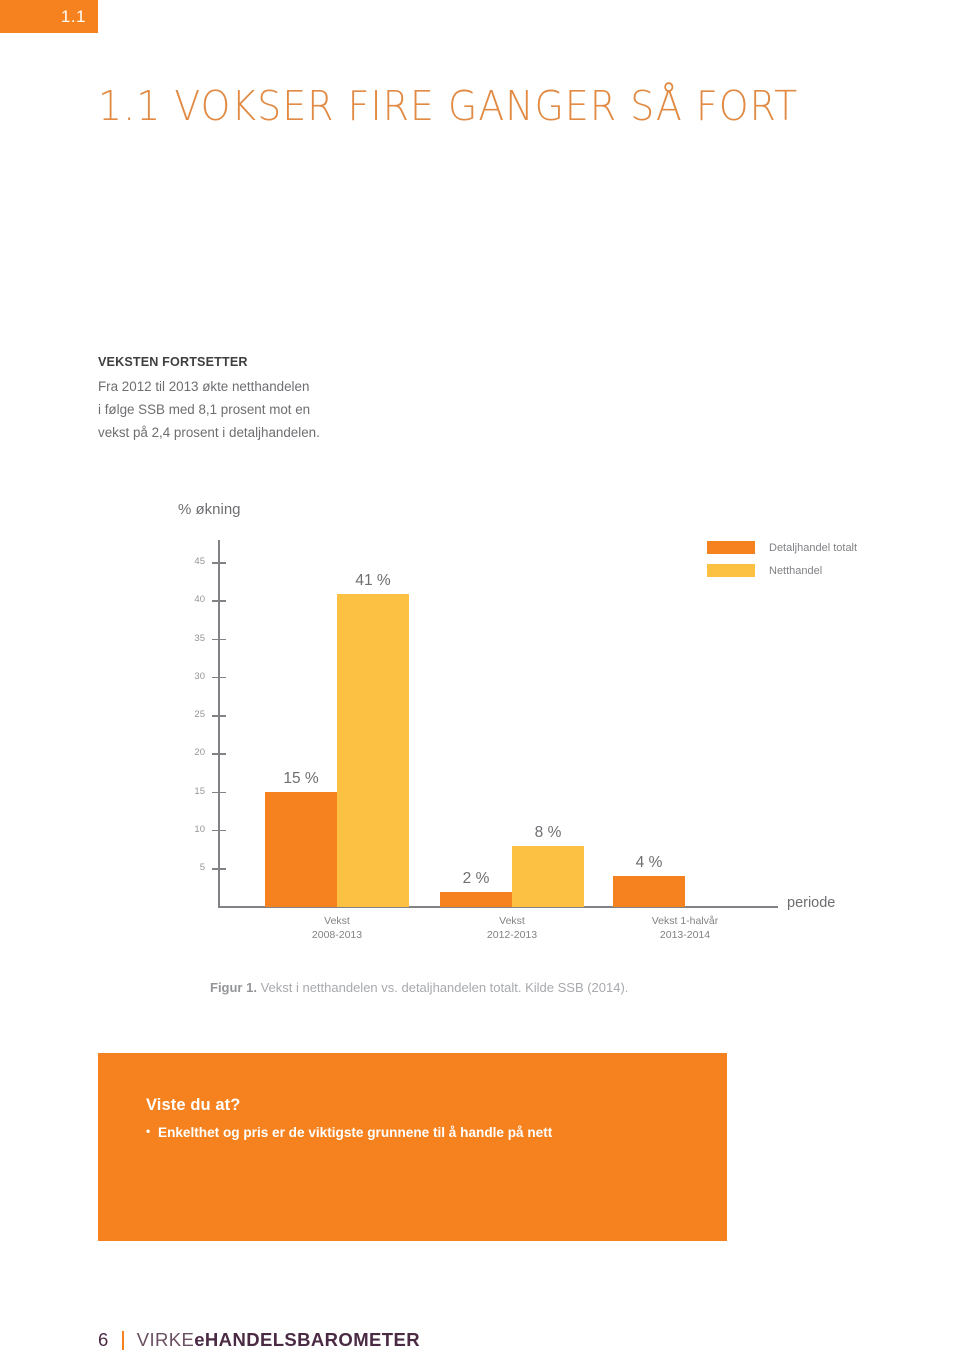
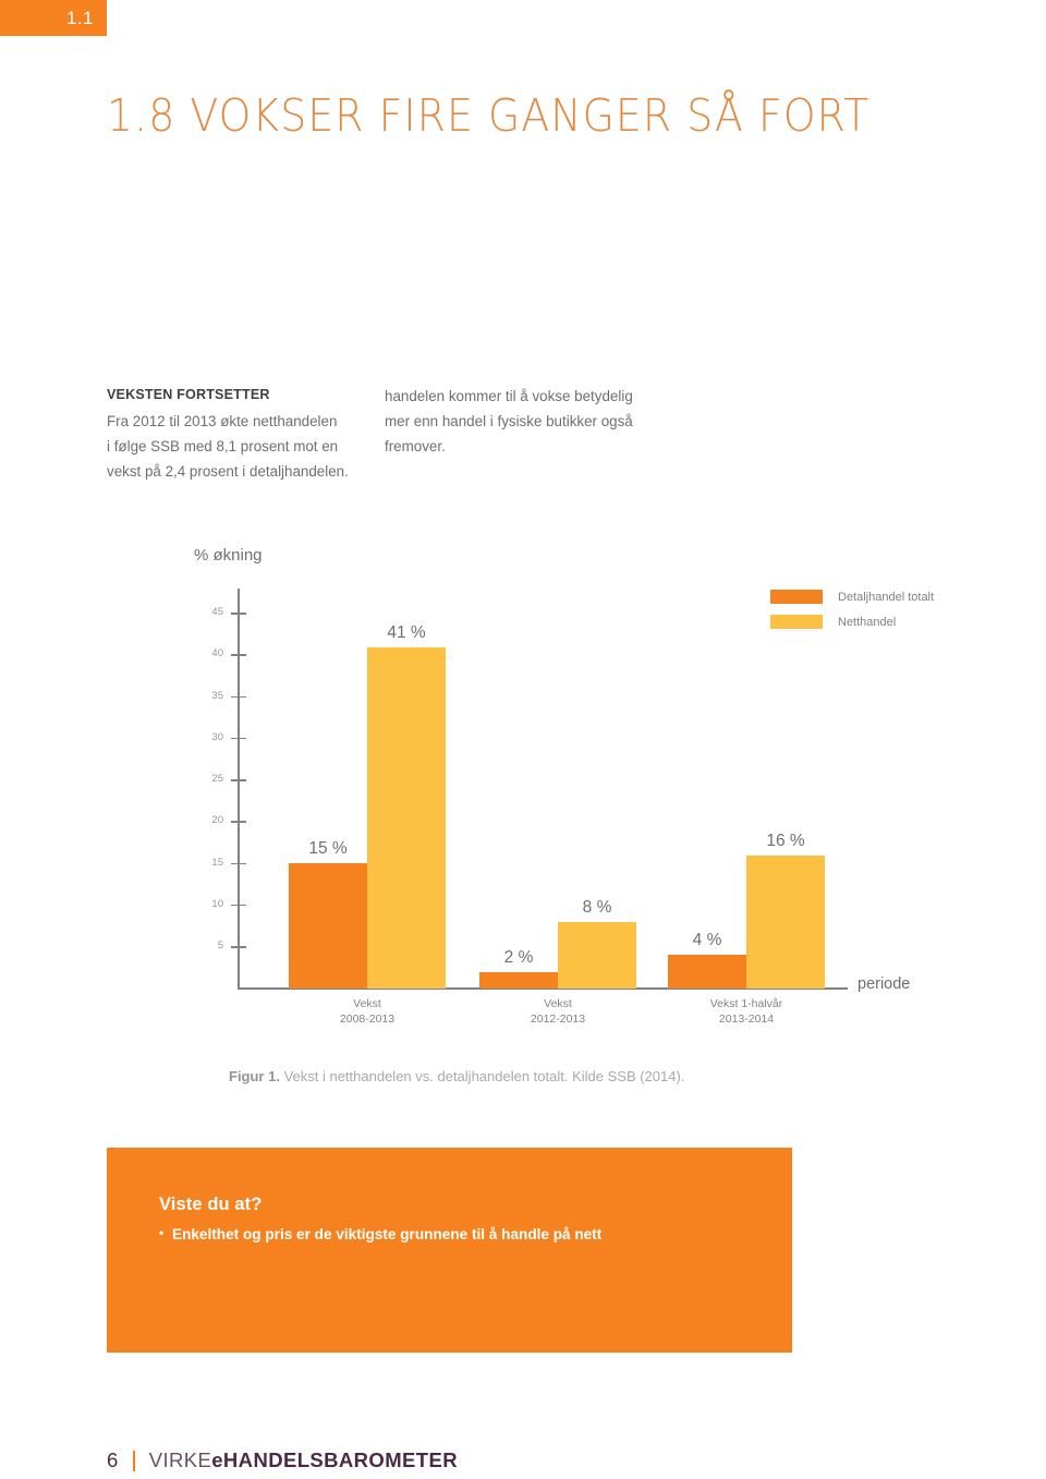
  1.1
- 1.1 VOKSER FIRE GANGER SÅ FORT
+ 1.8 VOKSER FIRE GANGER SÅ FORT
  VEKSTEN FORTSETTER
  Fra 2012 til 2013 økte netthandelen
  i følge SSB med 8,1 prosent mot en
  vekst på 2,4 prosent i detaljhandelen.
+ handelen kommer til å vokse betydelig
+ mer enn handel i fysiske butikker også
+ fremover.
  % økning
  5
  10
  15
  20
  25
  30
  35
  40
  45
  15 %
  41 %
  2 %
  8 %
  4 %
+ 16 %
  periode
  Detaljhandel totalt
  Netthandel
  Vekst
  2008-2013
  Vekst
  2012-2013
  Vekst 1-halvår
  2013-2014
  Figur 1. Vekst i netthandelen vs. detaljhandelen totalt. Kilde SSB (2014).
  Viste du at?
  Enkelthet og pris er de viktigste grunnene til å handle på nett
  6
  VIRKE
  eHANDELSBAROMETER
